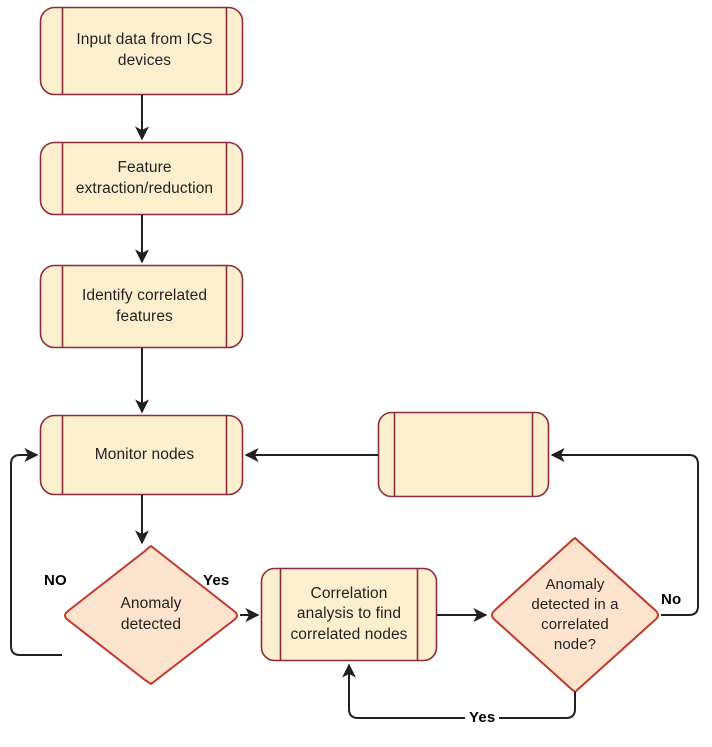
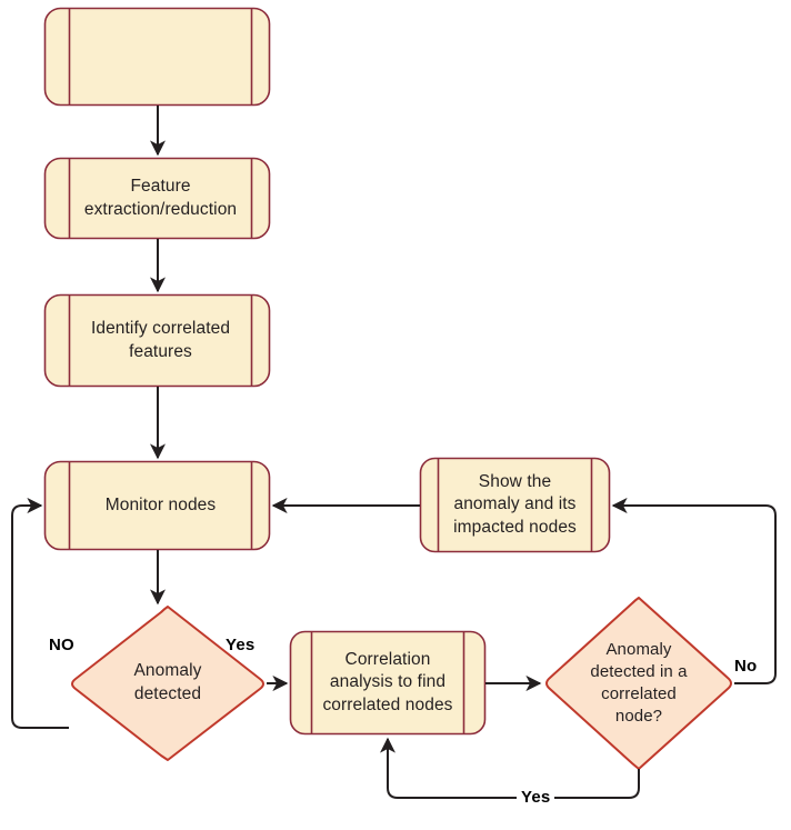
- Input data from ICS
- devices
  Feature
  extraction/reduction
  Identify correlated
  features
  Monitor nodes
+ Show the
+ anomaly and its
+ impacted nodes
  Correlation
  analysis to find
  correlated nodes
  Anomaly
  detected
  Anomaly
  detected in a
  correlated
  node?
  NO
  Yes
  No
  Yes
